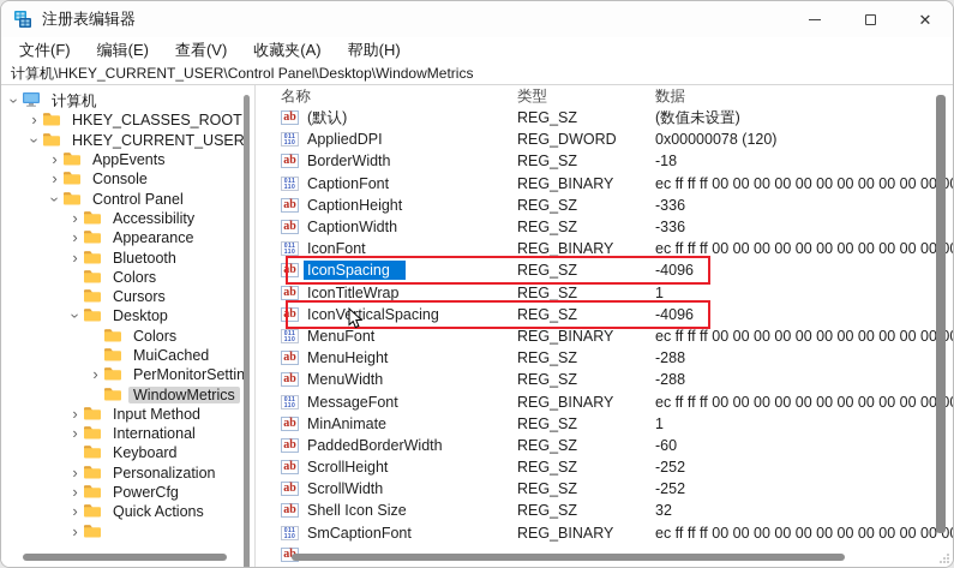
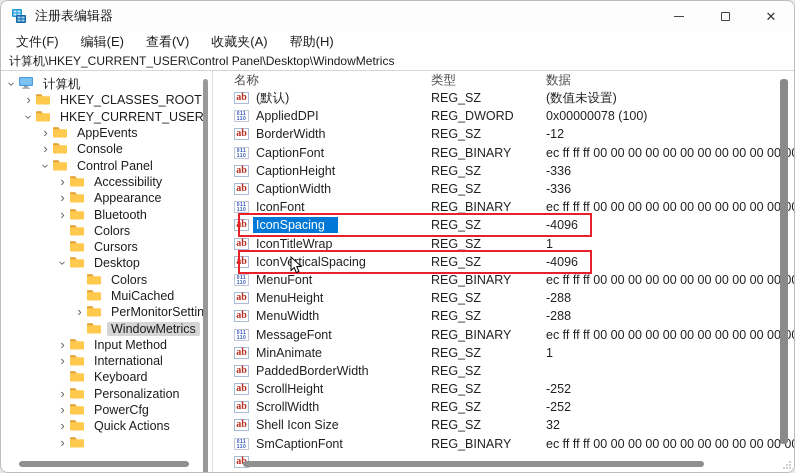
  注册表编辑器
  ✕
  文件(F)
  编辑(E)
  查看(V)
  收藏夹(A)
  帮助(H)
  计算机\HKEY_CURRENT_USER\Control Panel\Desktop\WindowMetrics
  计算机
  ›
  HKEY_CLASSES_ROOT
  HKEY_CURRENT_USER
  ›
  AppEvents
  ›
  Console
  Control Panel
  ›
  Accessibility
  ›
  Appearance
  ›
  Bluetooth
  Colors
  Cursors
  Desktop
  Colors
  MuiCached
  ›
  PerMonitorSettin
  WindowMetrics
  ›
  Input Method
  ›
  International
  Keyboard
  ›
  Personalization
  ›
  PowerCfg
  ›
  Quick Actions
  ›
  名称
  类型
  数据
  ab
  (默认)
  REG_SZ
  (数值未设置)
  AppliedDPI
  REG_DWORD
- 0x00000078 (120)
+ 0x00000078 (100)
  ab
  BorderWidth
  REG_SZ
- -18
+ -12
  CaptionFont
  REG_BINARY
  ec ff ff ff 00 00 00 00 00 00 00 00 00 00 00
  ab
  CaptionHeight
  REG_SZ
  -336
  ab
  CaptionWidth
  REG_SZ
  -336
  IconFont
  REG_BINARY
  ec ff ff ff 00 00 00 00 00 00 00 00 00 00 00
  ab
  IconSpacing
  REG_SZ
  -4096
  ab
  IconTitleWrap
  REG_SZ
  1
  ab
  IconVticalSpacing
  REG_SZ
  -4096
  MenuFont
  REG_BINARY
  ec ff ff ff 00 00 00 00 00 00 00 00 00 00 00
  ab
  MenuHeight
  REG_SZ
  -288
  ab
  MenuWidth
  REG_SZ
  -288
  MessageFont
  REG_BINARY
  ec ff ff ff 00 00 00 00 00 00 00 00 00 00 00
  ab
  MinAnimate
  REG_SZ
  1
  ab
  PaddedBorderWidth
  REG_SZ
- -60
  ab
  ScrollHeight
  REG_SZ
  -252
  ab
  ScrollWidth
  REG_SZ
  -252
  ab
  Shell Icon Size
  REG_SZ
  32
  SmCaptionFont
  REG_BINARY
  ec ff ff ff 00 00 00 00 00 00 00 00 00 00 00 0
